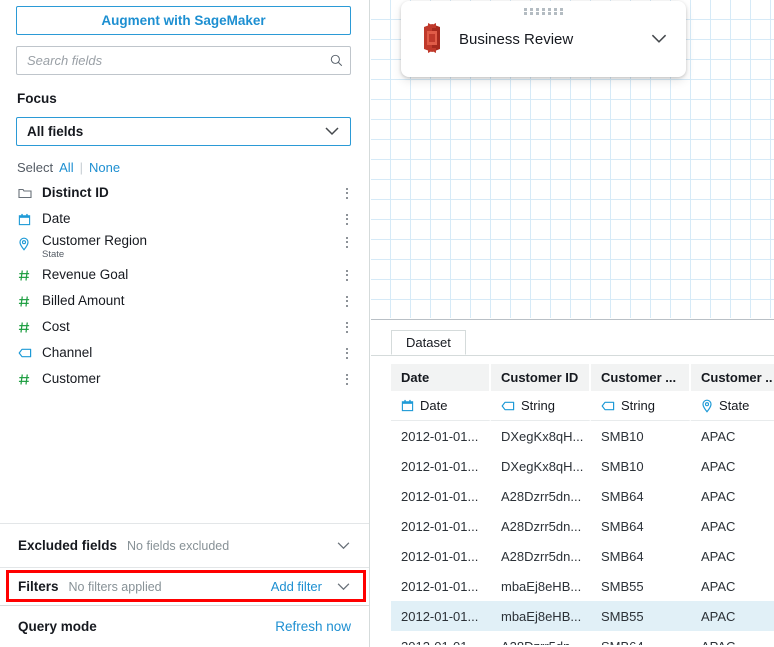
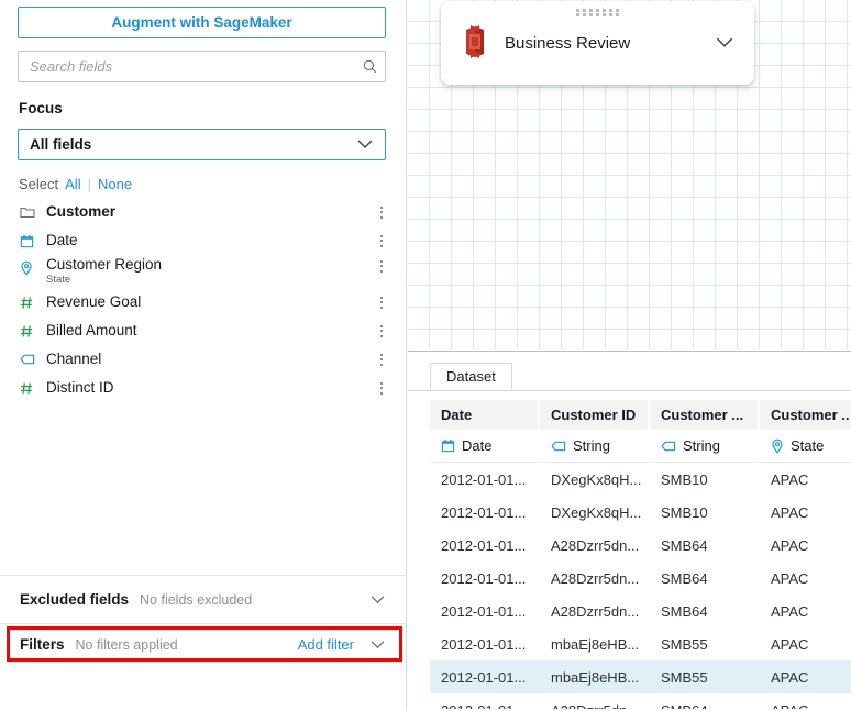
  Augment with SageMaker
  Search fields
  Focus
  All fields
  Select
  All
  |
  None
- Distinct ID
+ Customer
  Date
  Customer Region
  State
  Revenue Goal
  Billed Amount
- Cost
  Channel
- Customer
+ Distinct ID
  Excluded fields
  No fields excluded
  Filters
  No filters applied
  Add filter
- Query mode
- Refresh now
  Business Review
  Dataset
  Date
  Customer ID
  Customer ...
  Customer ..
  Date
  String
  String
  State
  2012-01-01...
  DXegKx8qH...
  SMB10
  APAC
  2012-01-01...
  DXegKx8qH...
  SMB10
  APAC
  2012-01-01...
  A28Dzrr5dn...
  SMB64
  APAC
  2012-01-01...
  A28Dzrr5dn...
  SMB64
  APAC
  2012-01-01...
  A28Dzrr5dn...
  SMB64
  APAC
  2012-01-01...
  mbaEj8eHB...
  SMB55
  APAC
  2012-01-01...
  mbaEj8eHB...
  SMB55
  APAC
